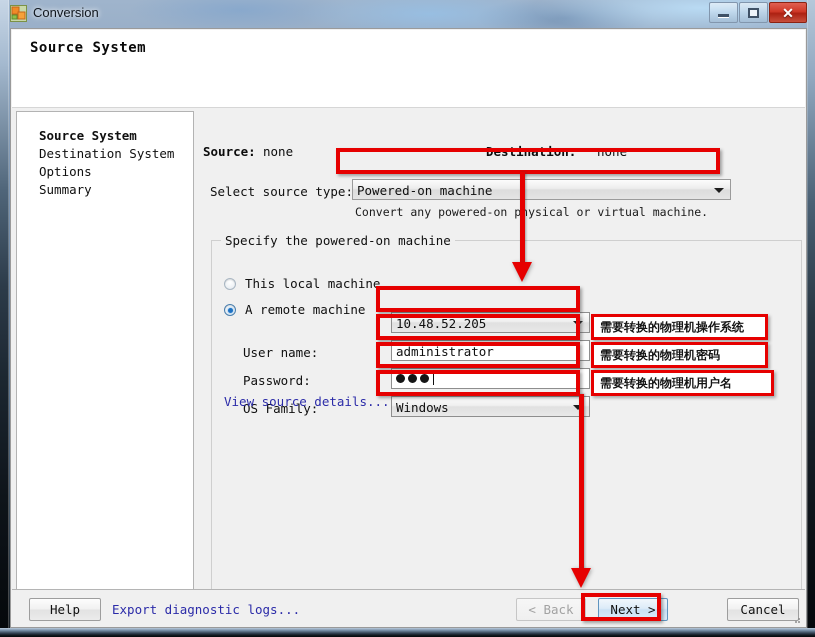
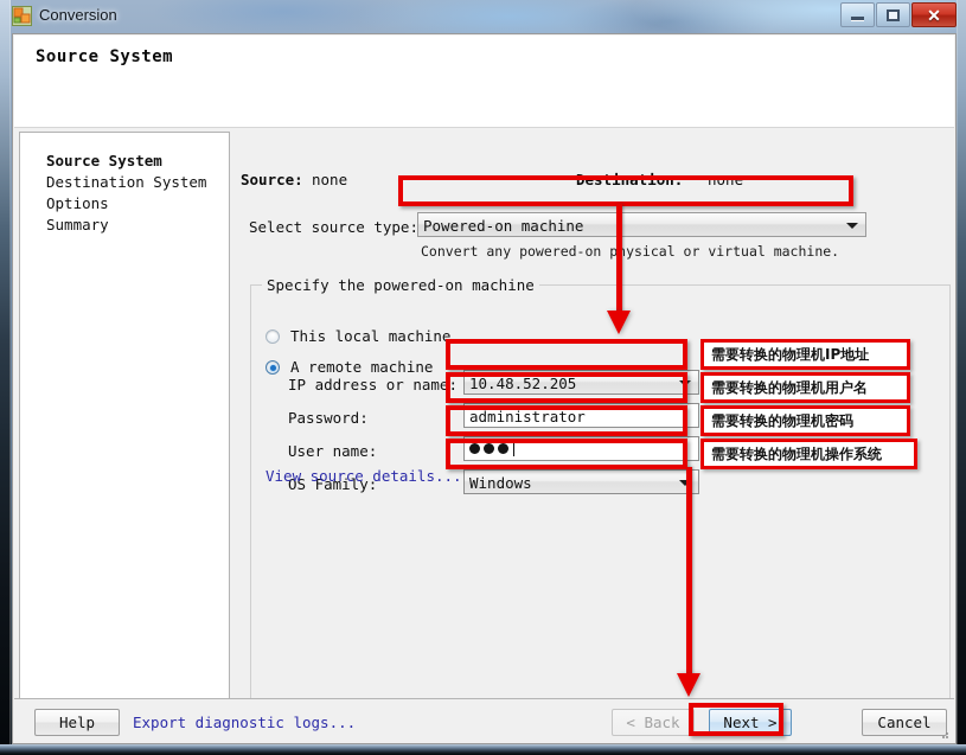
  Conversion
  ✕
  Source System
  Source System
  Destination System
  Options
  Summary
  Source:
  none
  Destination:
  none
  Select source type:
  Powered-on machine
  Convert any powered-on pysical or virtual machine.
  Specify the powered-on machine
  This local machine
  A remote machine
+ IP address or name:
  10.48.52.205
- User name:
+ Password:
  administrator
- Password:
+ User name:
  OS Family:
  Windows
  View source details...
  Help
  Export diagnostic logs...
  < Back
  Next >
  Cancel
+ 需要转换的物理机IP地址
- 需要转换的物理机操作系统
+ 需要转换的物理机用户名
  需要转换的物理机密码
- 需要转换的物理机用户名
+ 需要转换的物理机操作系统
